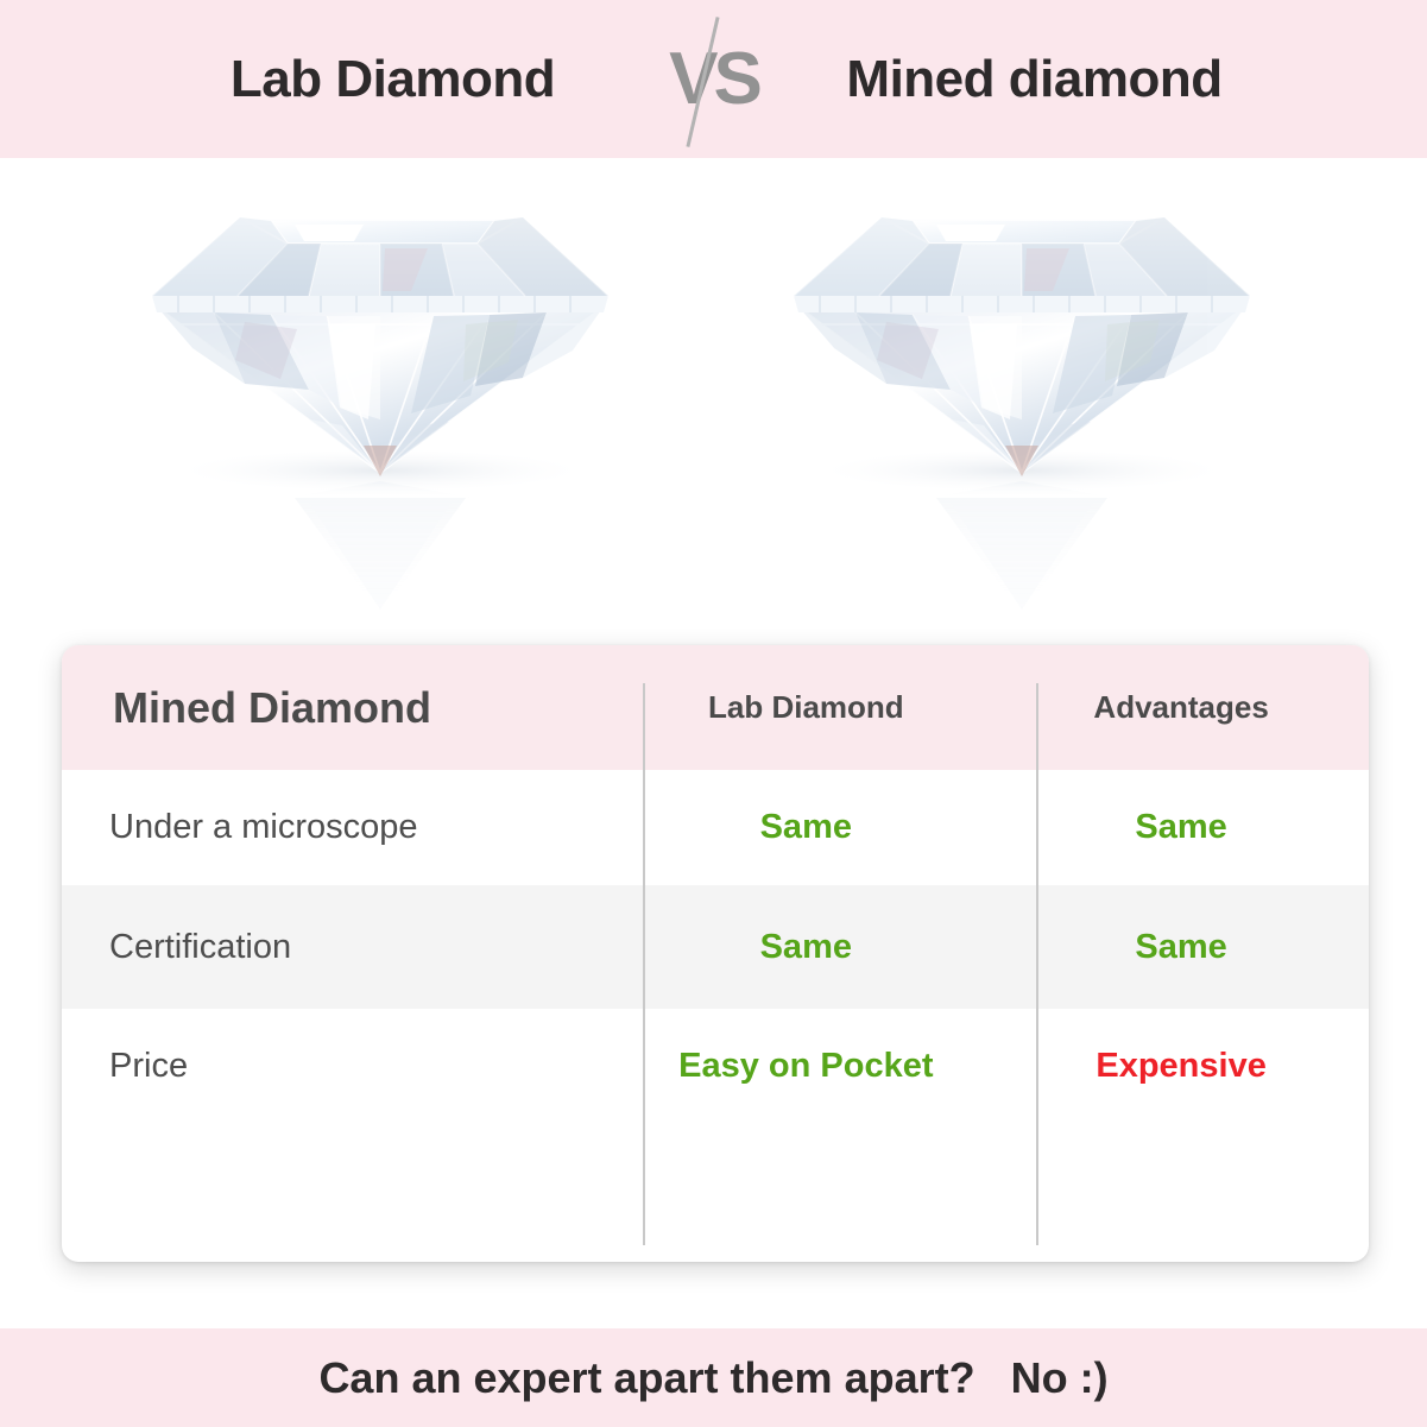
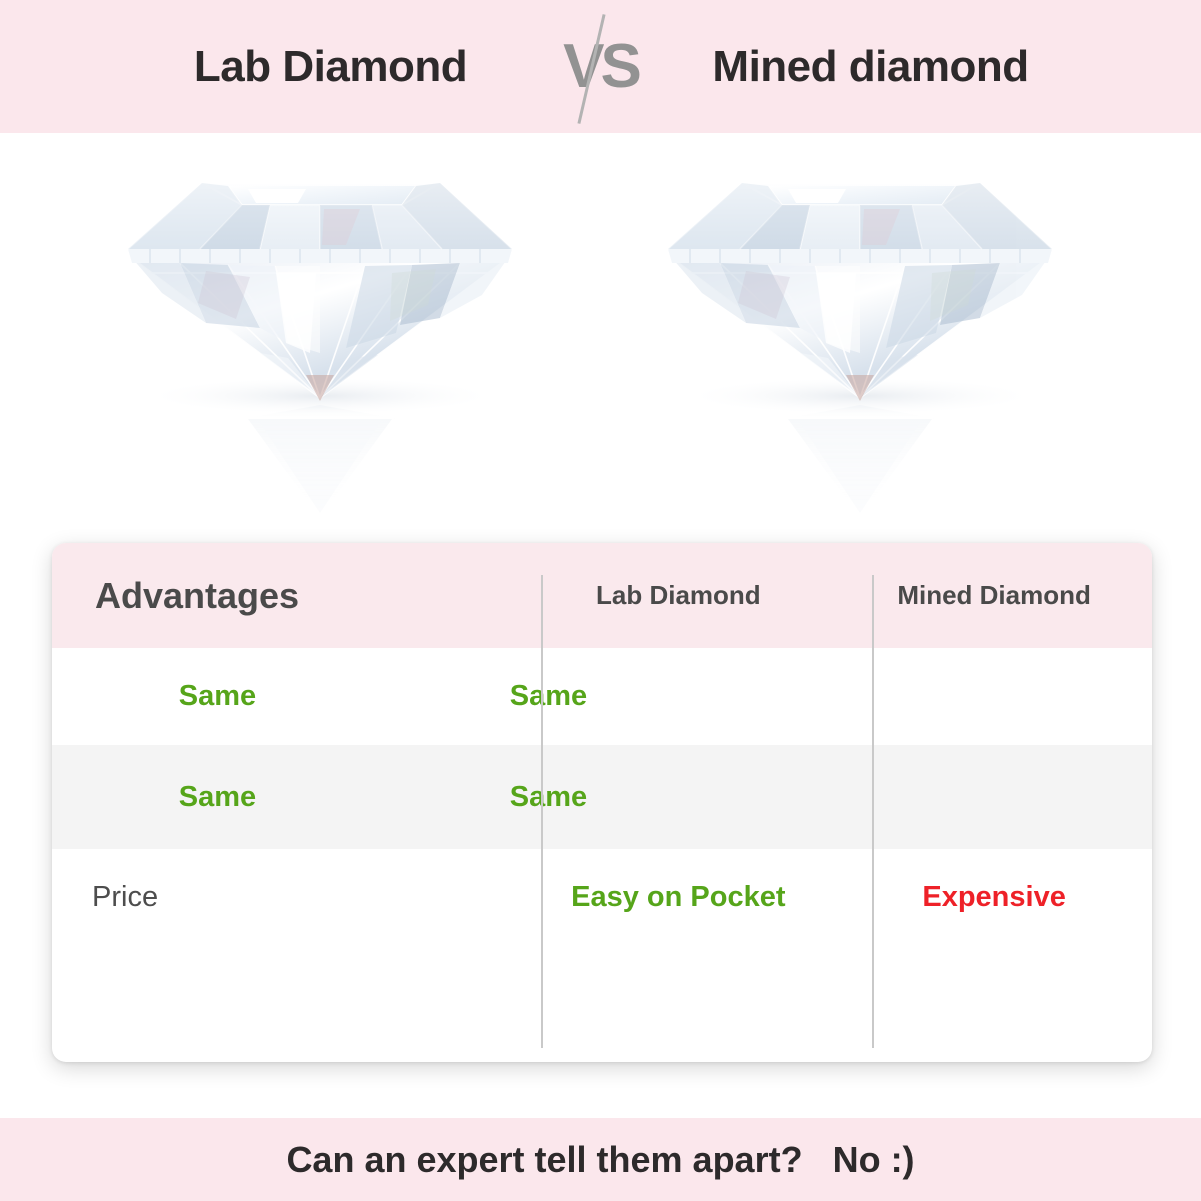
  Lab Diamond
  VS
  Mined diamond
- Mined Diamond
+ Advantages
  Lab Diamond
- Advantages
+ Mined Diamond
- Under a microscope
  Same
  Same
- Certification
  Same
  Same
  Price
  Easy on Pocket
  Expensive
- Can an expert apart them apart? No :)
+ Can an expert tell them apart? No :)
